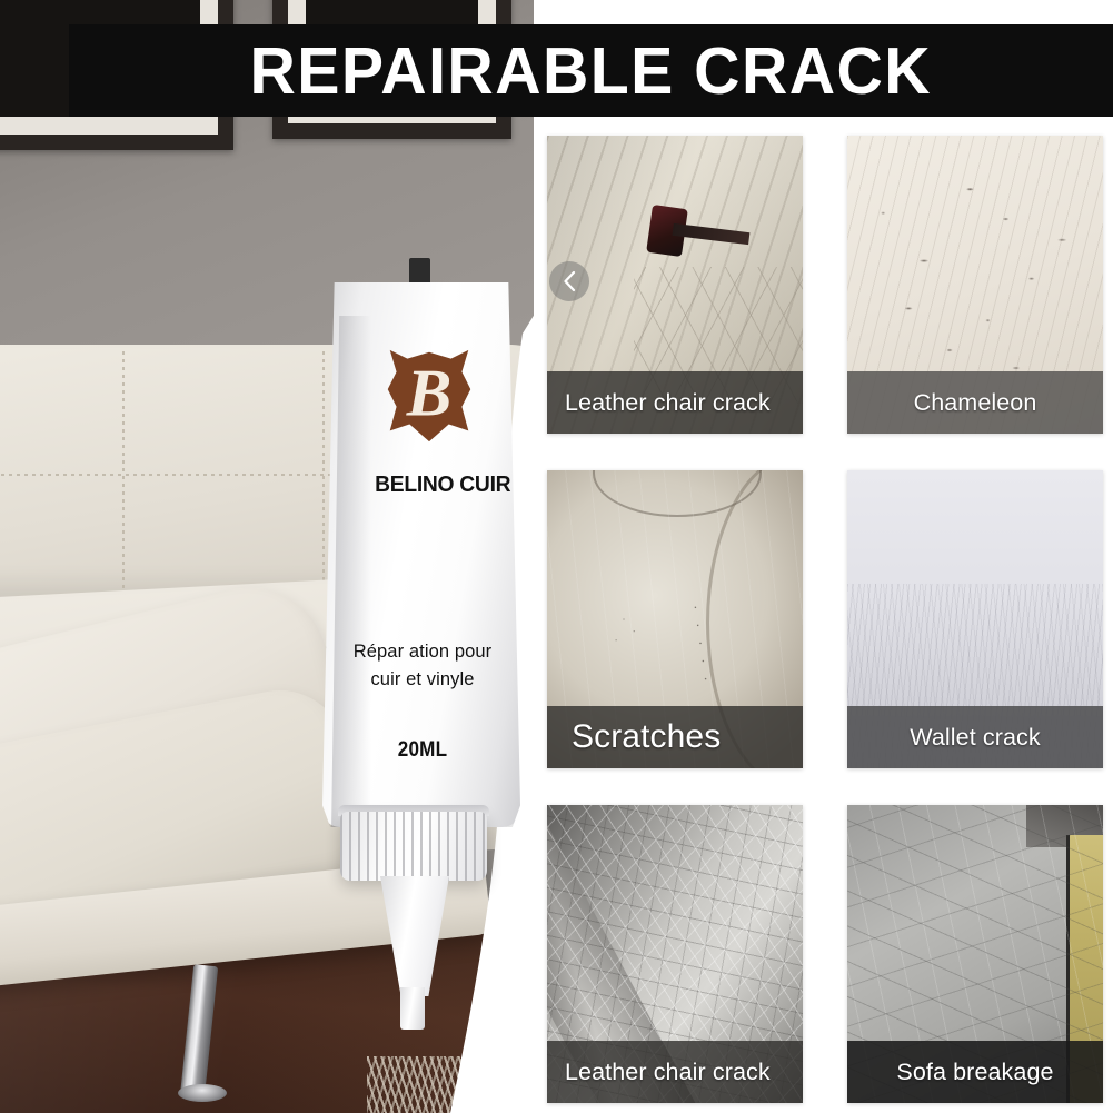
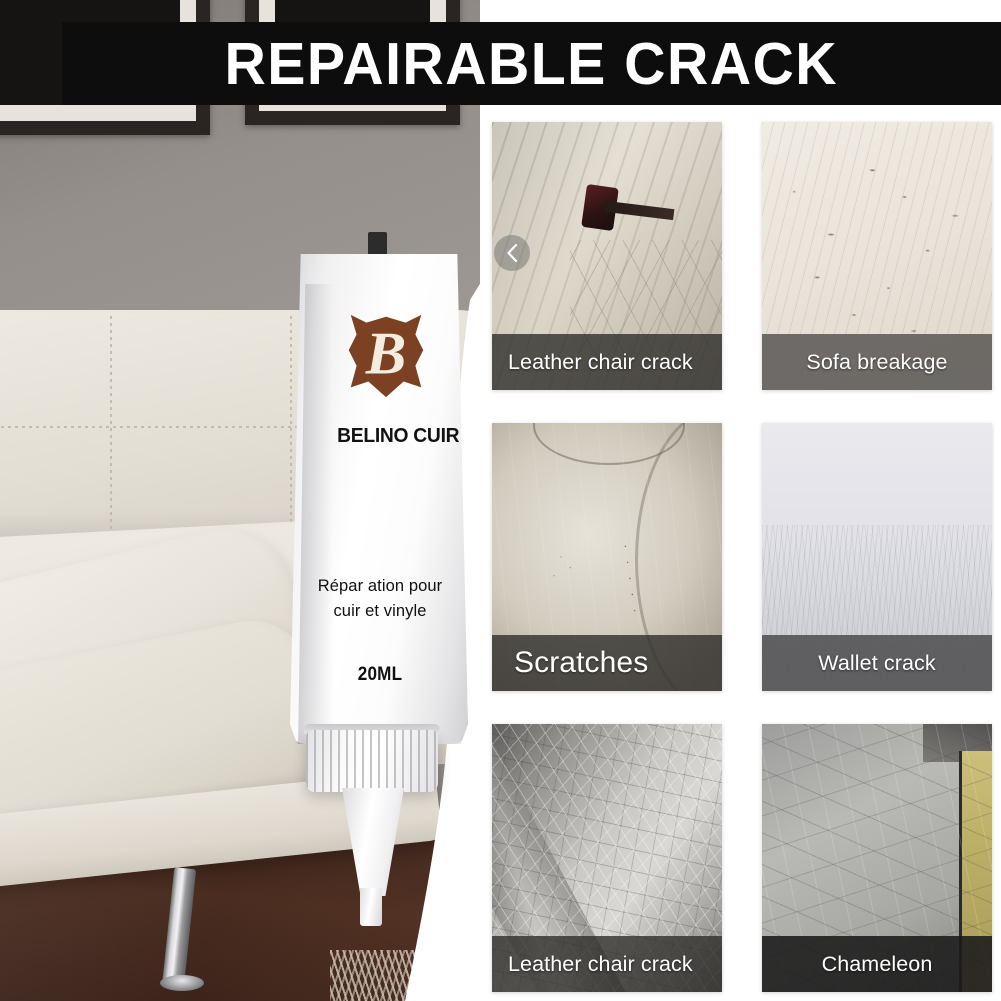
  B
  BELINO CUIR
  Répar ation pour
  cuir et vinyle
  20ML
  REPAIRABLE CRACK
  Leather chair crack
- Chameleon
+ Sofa breakage
  Scratches
  Wallet crack
  Leather chair crack
- Sofa breakage
+ Chameleon
